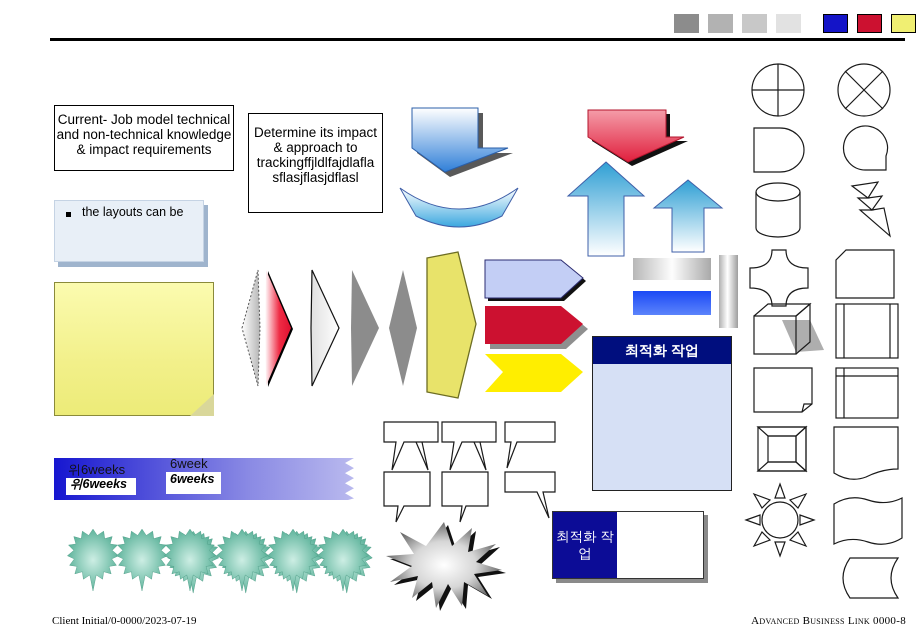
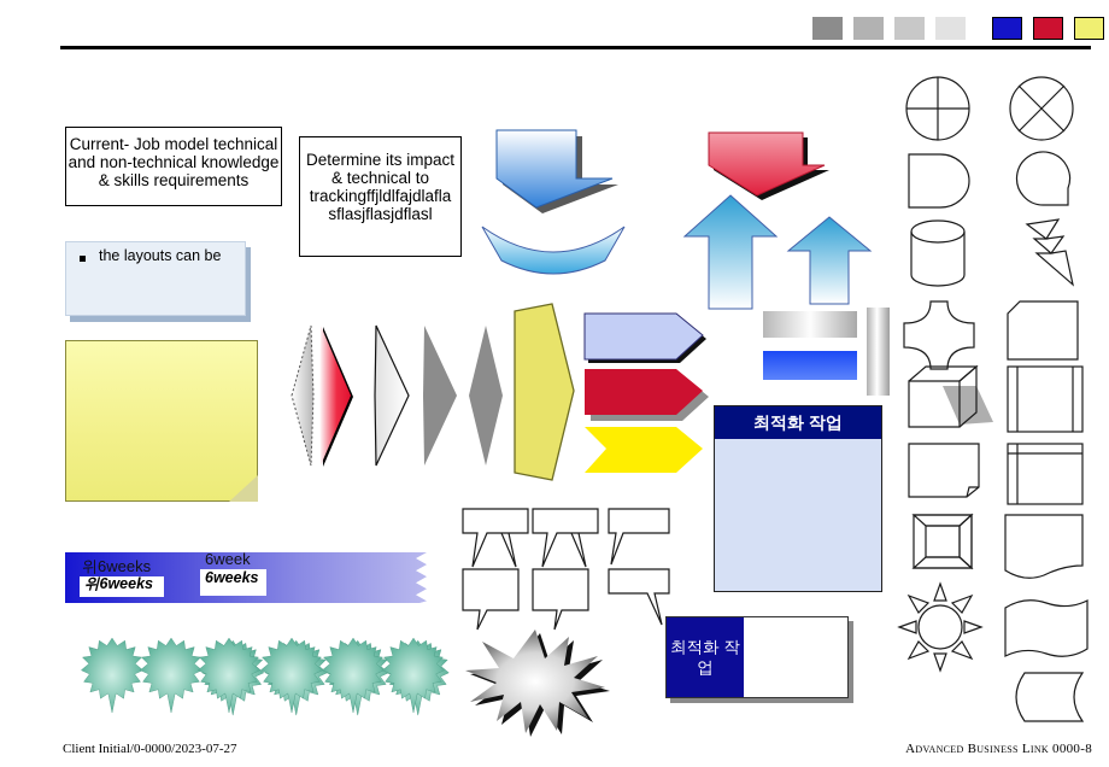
- Current- Job model technical and non-technical knowledge & impact requirements
+ Current- Job model technical and non-technical knowledge & skills requirements
- Determine its impact & approach to trackingffjldlfajdlafla sflasjflasjdflasl
+ Determine its impact & technical to trackingffjldlfajdlafla sflasjflasjdflasl
  the layouts can be
  최적화 작업
  최적화 작업
  위6weeks
  6week
  위6weeks
  6weeks
- Client Initial/0-0000/2023-07-19
+ Client Initial/0-0000/2023-07-27
  Advanced Business Link 0000-8
